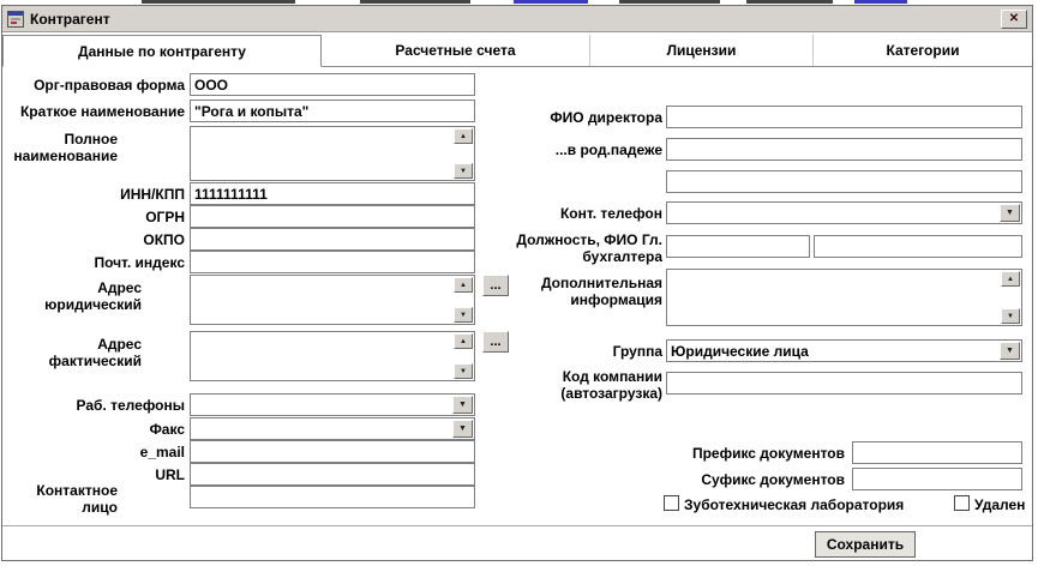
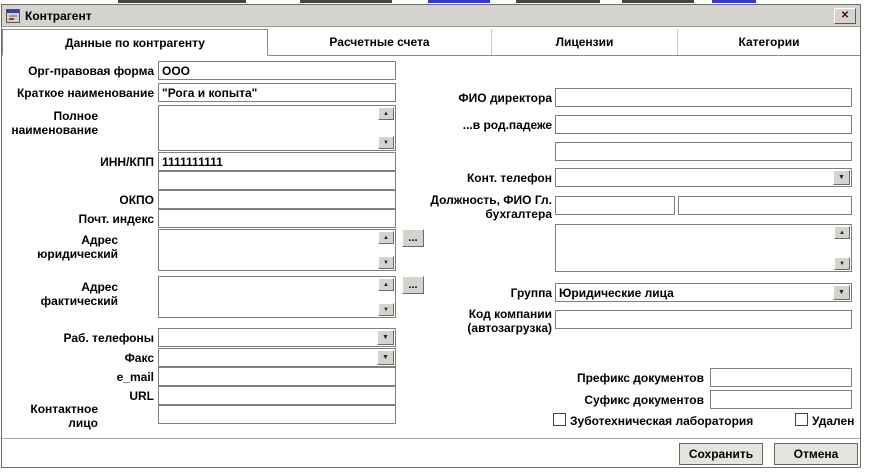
  Контрагент
  ✕
  Данные по контрагенту
  Расчетные счета
  Лицензии
  Категории
  Орг-правовая форма
  ООО
  Краткое наименование
  "Рога и копыта"
  Полное наименование
  ИНН/КПП
  1111111111
- ОГРН
  ОКПО
  Почт. индекс
  Адрес юридический
  ...
  Адрес фактический
  ...
  Раб. телефоны
  Факс
  e_mail
  URL
  Контактное лицо
  ФИО директора
  ...в род.падеже
  Конт. телефон
  Должность, ФИО Гл. бухгалтера
- Дополнительная информация
  Группа
  Юридические лица
  Код компании (автозагрузка)
  Префикс документов
  Суфикс документов
  Зуботехническая лаборатория
  Удален
  Сохранить
+ Отмена
